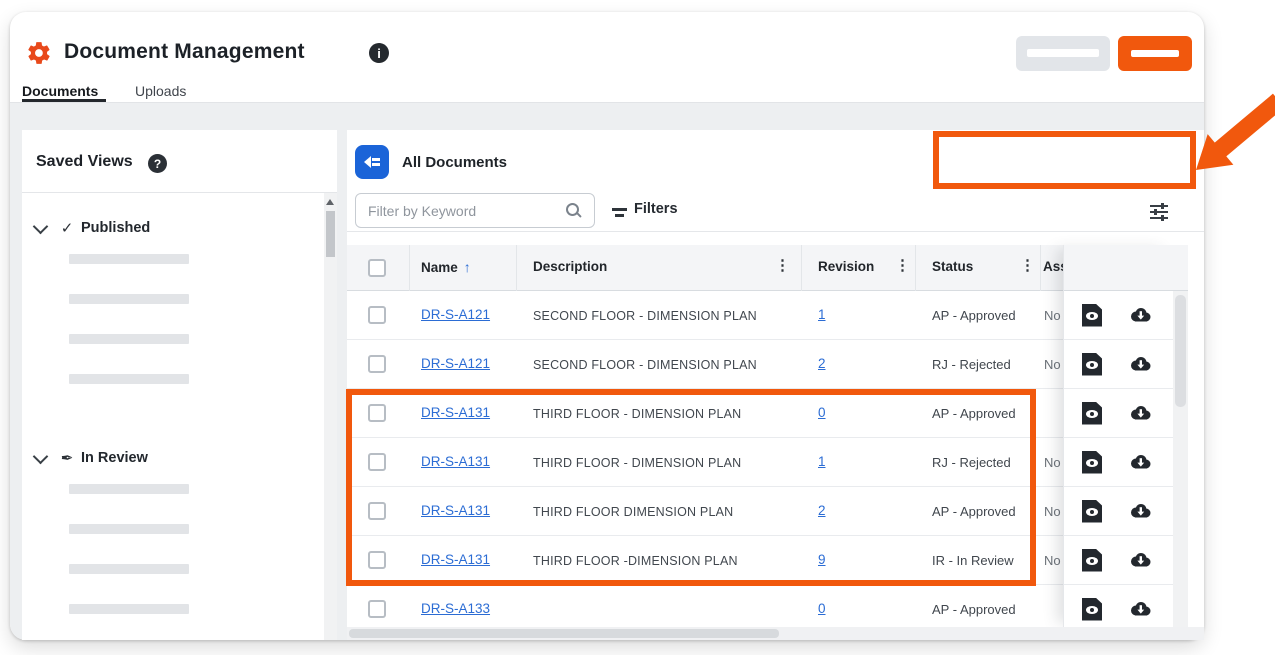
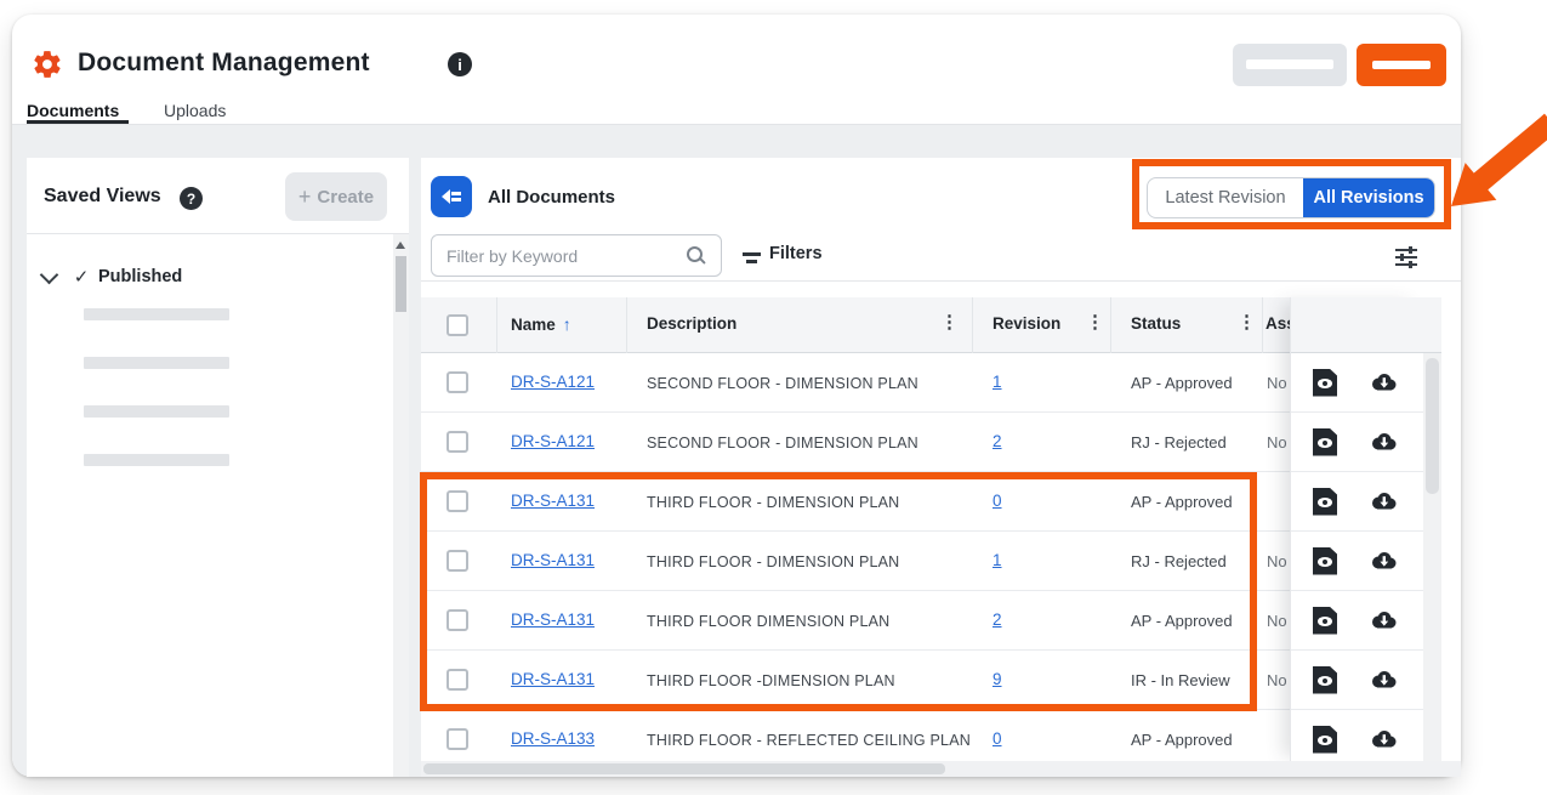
  Document Management
  i
  Documents
  Uploads
  Saved Views
  ?
+ +
+ Create
  ✓
  Published
- ✒
- In Review
  All Documents
+ Latest Revision
+ All Revisions
  Filter by Keyword
  Filters
  Name ↑
  Description
  Revision
  Status
  ⋮
  ⋮
  ⋮
  DR-S-A121
  SECOND FLOOR - DIMENSION PLAN
  1
  AP - Approved
  No
  DR-S-A121
  SECOND FLOOR - DIMENSION PLAN
  2
  RJ - Rejected
  No
  DR-S-A131
  THIRD FLOOR - DIMENSION PLAN
  0
  AP - Approved
  DR-S-A131
  THIRD FLOOR - DIMENSION PLAN
  1
  RJ - Rejected
  No
  DR-S-A131
  THIRD FLOOR DIMENSION PLAN
  2
  AP - Approved
  No
  DR-S-A131
  THIRD FLOOR -DIMENSION PLAN
  9
  IR - In Review
  No
  DR-S-A133
+ THIRD FLOOR - REFLECTED CEILING PLAN
  0
  AP - Approved
